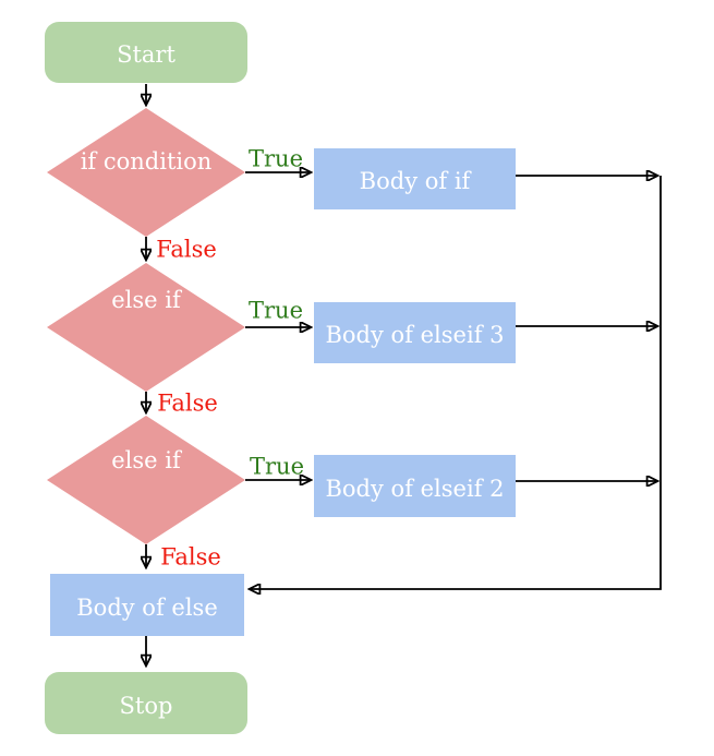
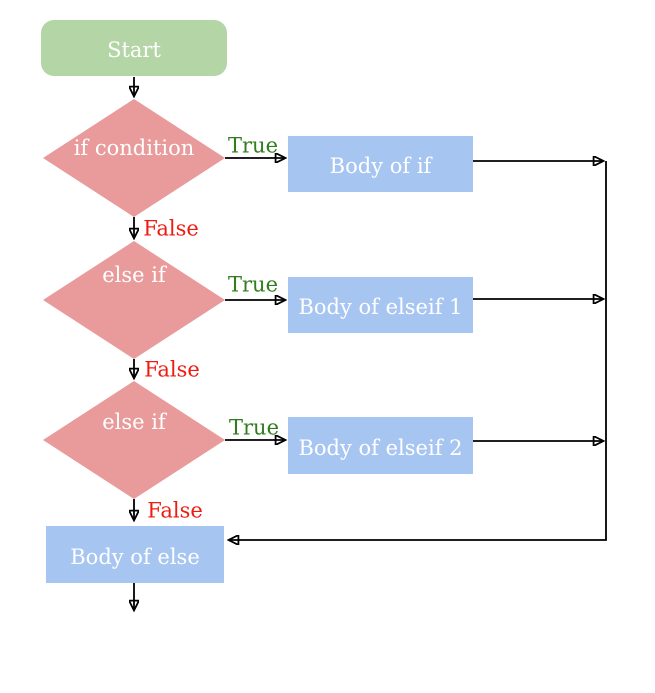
  Start
  if condition
  Body of if
  else if
- Body of elseif 3
+ Body of elseif 1
  else if
  Body of elseif 2
  Body of else
- Stop
  True
  False
  True
  False
  True
  False
